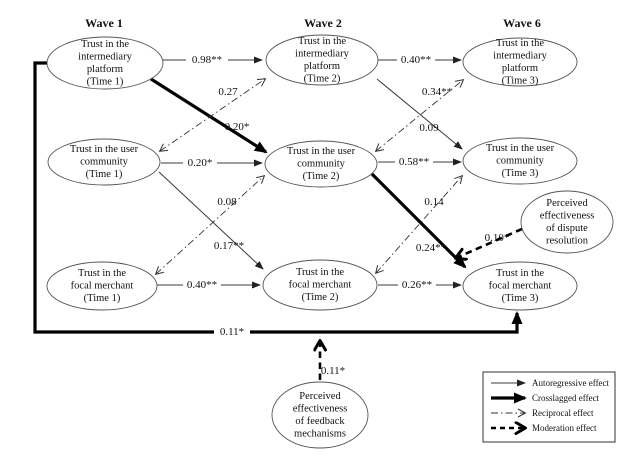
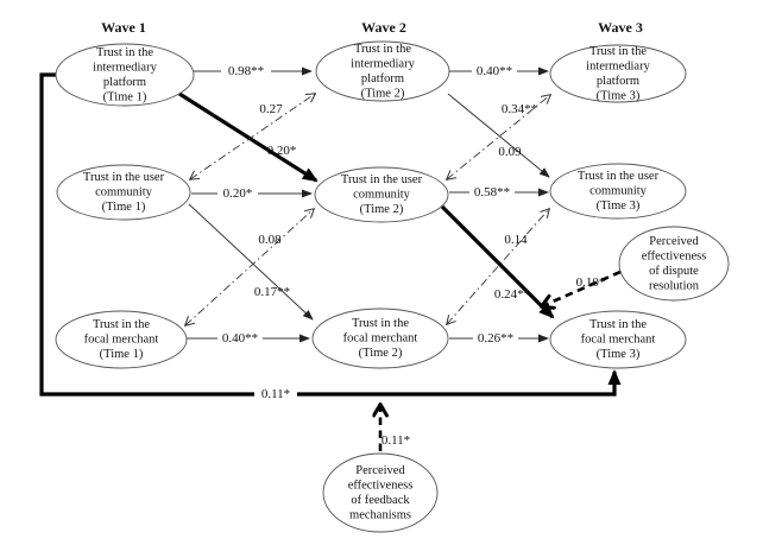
  Trust in the
  intermediary
  platform
  (Time 1)
  Trust in the
  intermediary
  platform
  (Time 2)
  Trust in the
  intermediary
  platform
  (Time 3)
  Trust in the user
  community
  (Time 1)
  Trust in the user
  community
  (Time 2)
  Trust in the user
  community
  (Time 3)
  Trust in the
  focal merchant
  (Time 1)
  Trust in the
  focal merchant
  (Time 2)
  Trust in the
  focal merchant
  (Time 3)
  Perceived
  effectiveness
  of dispute
  resolution
  Perceived
  effectiveness
  of feedback
  mechanisms
  0.98**
  0.40**
  0.20*
  0.58**
  0.40**
  0.26**
  0.20*
  0.24**
  0.11*
  0.17**
  0.09
  0.27
  0.08
  0.34**
  0.14
  0.11*
  0.10*
  Wave 1
  Wave 2
- Wave 6
+ Wave 3
- Autoregressive effect
- Crosslagged effect
- Reciprocal effect
- Moderation effect
